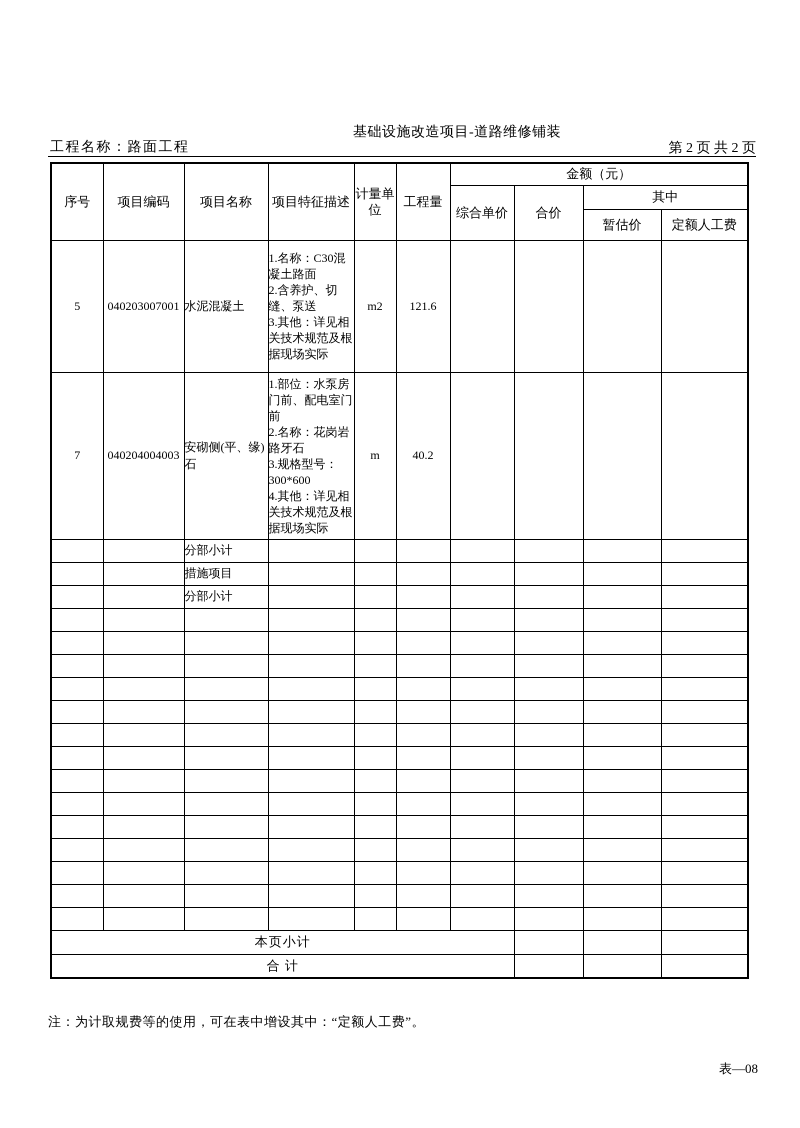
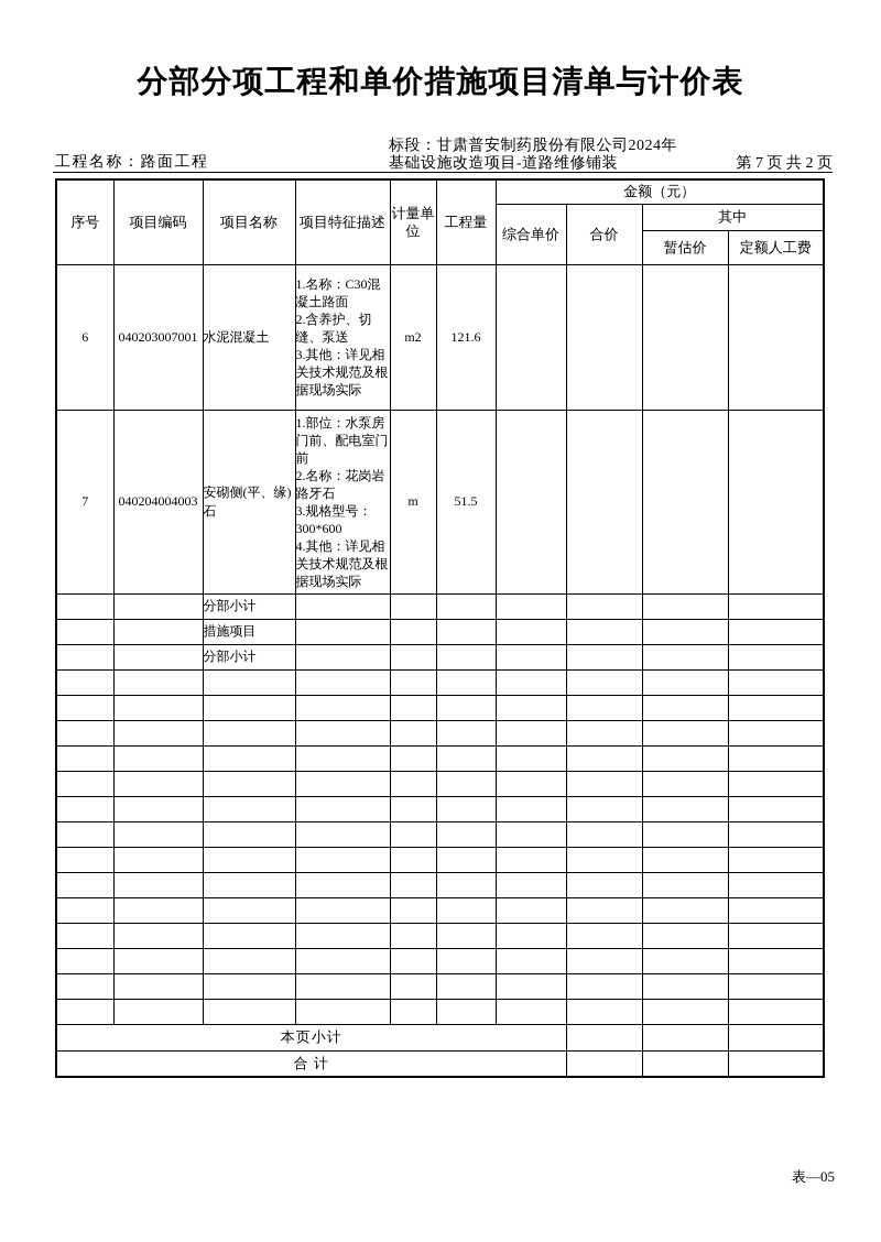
+ 分部分项工程和单价措施项目清单与计价表
  工程名称：路面工程
+ 标段：甘肃普安制药股份有限公司2024年
  基础设施改造项目-道路维修铺装
- 第 2 页 共 2 页
+ 第 7 页 共 2 页
  序号	项目编码	项目名称	项目特征描述	计量单位	工程量	金额（元）
  综合单价	合价	其中
  暂估价	定额人工费
- 5	040203007001	水泥混凝土	1.名称：C30混凝土路面 2.含养护、切缝、泵送 3.其他：详见相关技术规范及根据现场实际	m2	121.6
+ 6	040203007001	水泥混凝土	1.名称：C30混凝土路面 2.含养护、切缝、泵送 3.其他：详见相关技术规范及根据现场实际	m2	121.6
- 7	040204004003	安砌侧(平、缘)石	1.部位：水泵房门前、配电室门前 2.名称：花岗岩路牙石 3.规格型号：300*600 4.其他：详见相关技术规范及根据现场实际	m	40.2
+ 7	040204004003	安砌侧(平、缘)石	1.部位：水泵房门前、配电室门前 2.名称：花岗岩路牙石 3.规格型号：300*600 4.其他：详见相关技术规范及根据现场实际	m	51.5
  		分部小计
  		措施项目
  		分部小计
  本页小计
  合 计
- 注：为计取规费等的使用，可在表中增设其中：“定额人工费”。
- 表—08
+ 表—05
